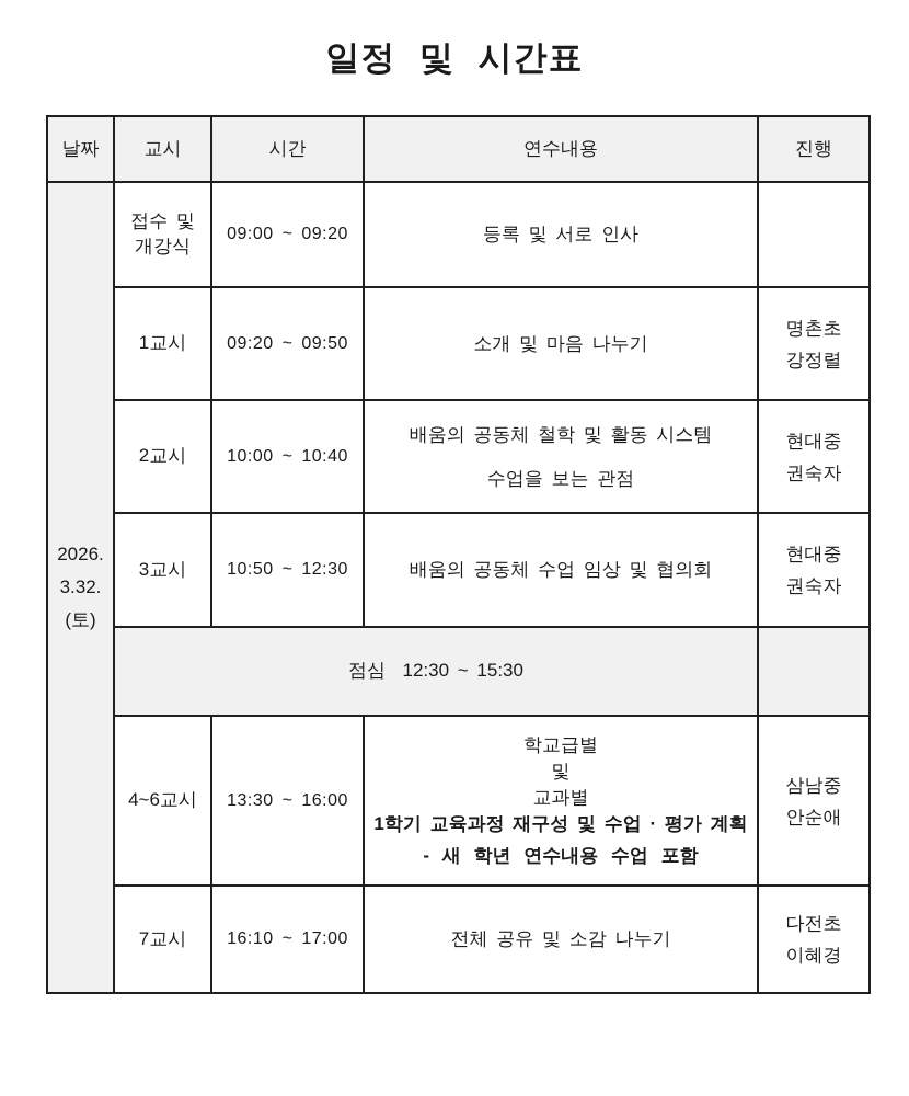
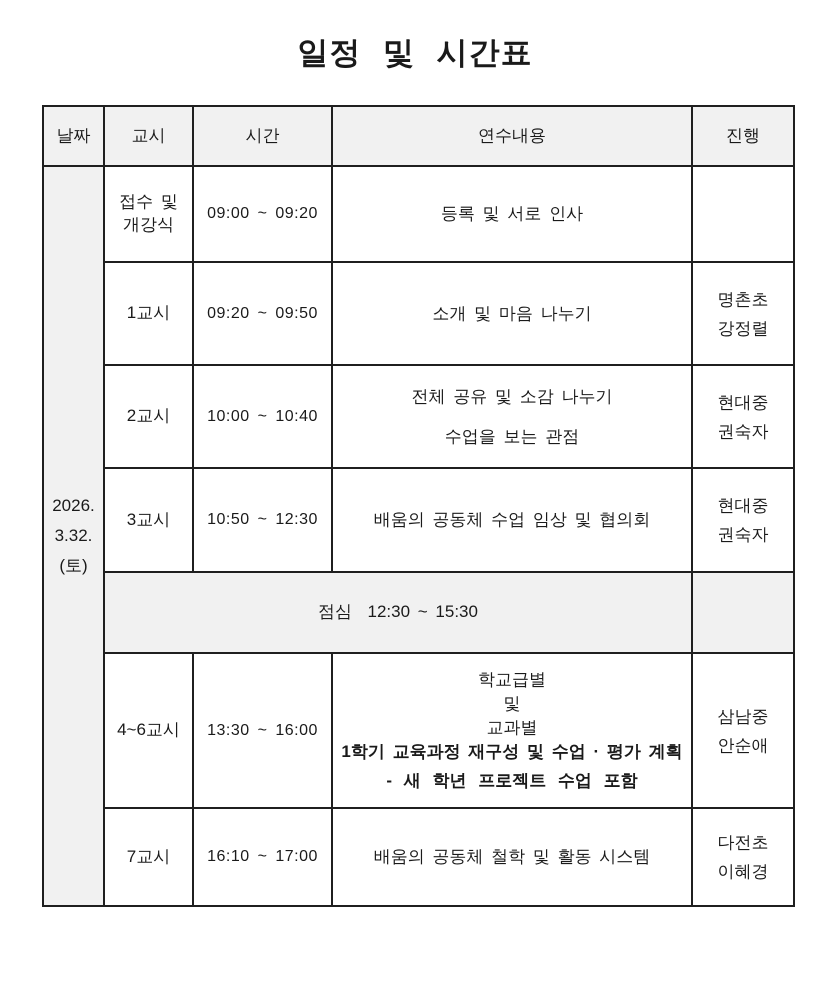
  일정 및 시간표
  날짜	교시	시간	연수내용	진행
  2026. 3.32. (토)	접수 및 개강식	09:00 ~ 09:20	등록 및 서로 인사
  1교시	09:20 ~ 09:50	소개 및 마음 나누기	명촌초 강정렬
- 2교시	10:00 ~ 10:40	배움의 공동체 철학 및 활동 시스템 수업을 보는 관점	현대중 권숙자
+ 2교시	10:00 ~ 10:40	전체 공유 및 소감 나누기 수업을 보는 관점	현대중 권숙자
  3교시	10:50 ~ 12:30	배움의 공동체 수업 임상 및 협의회	현대중 권숙자
  점심 12:30 ~ 15:30
- 4~6교시	13:30 ~ 16:00	학교급별 및 교과별 1학기 교육과정 재구성 및 수업 · 평가 계획 - 새 학년 연수내용 수업 포함	삼남중 안순애
+ 4~6교시	13:30 ~ 16:00	학교급별 및 교과별 1학기 교육과정 재구성 및 수업 · 평가 계획 - 새 학년 프로젝트 수업 포함	삼남중 안순애
- 7교시	16:10 ~ 17:00	전체 공유 및 소감 나누기	다전초 이혜경
+ 7교시	16:10 ~ 17:00	배움의 공동체 철학 및 활동 시스템	다전초 이혜경
